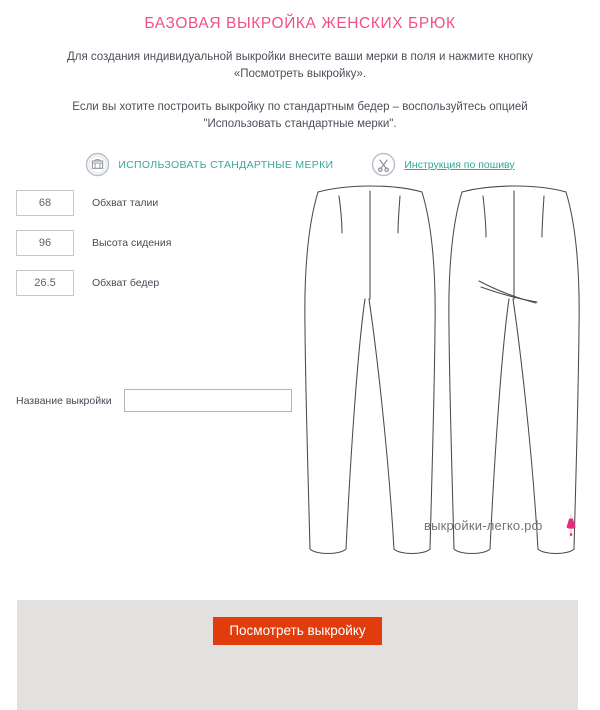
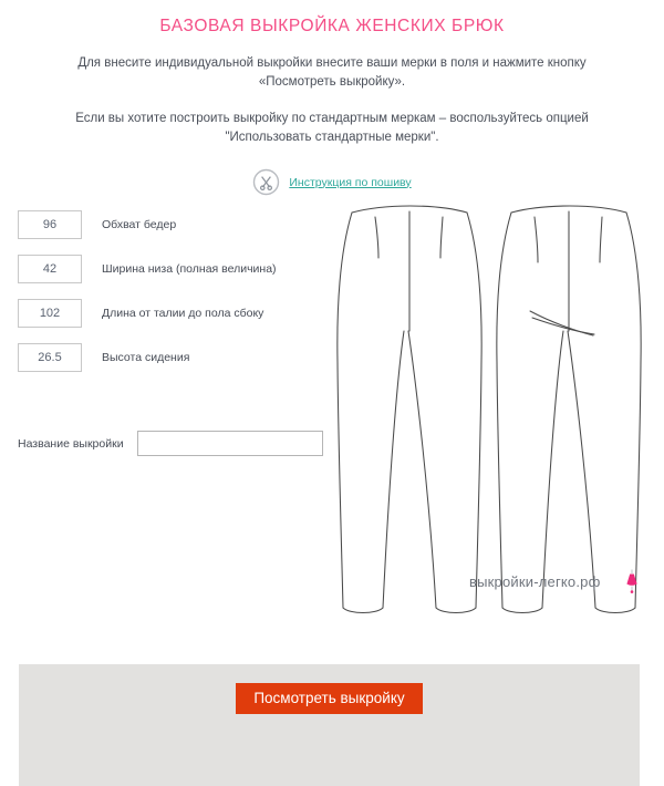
  БАЗОВАЯ ВЫКРОЙКА ЖЕНСКИХ БРЮК
- Для создания индивидуальной выкройки внесите ваши мерки в поля и нажмите кнопку «Посмотреть выкройку».
+ Для внесите индивидуальной выкройки внесите ваши мерки в поля и нажмите кнопку «Посмотреть выкройку».
- Если вы хотите построить выкройку по стандартным бедер – воспользуйтесь опцией "Использовать стандартные мерки".
+ Если вы хотите построить выкройку по стандартным меркам – воспользуйтесь опцией "Использовать стандартные мерки".
- ИСПОЛЬЗОВАТЬ СТАНДАРТНЫЕ МЕРКИ
  Инструкция по пошиву
- 68
- Обхват талии
  96
- Высота сидения
+ Обхват бедер
+ 42
+ Ширина низа (полная величина)
+ 102
+ Длина от талии до пола сбоку
  26.5
- Обхват бедер
+ Высота сидения
  Название выкройки
  выкройки-легко.рф
  Посмотреть выкройку
